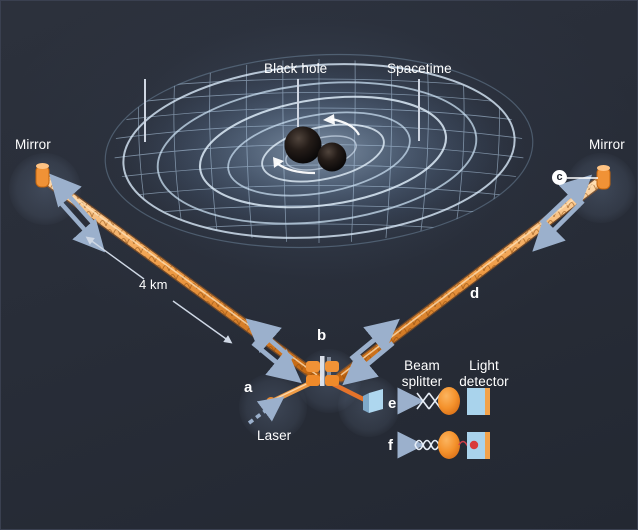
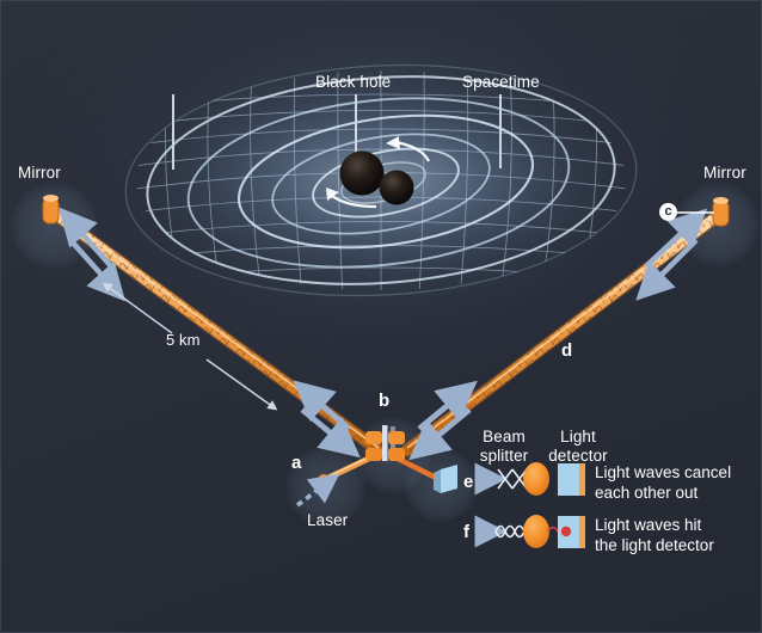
  Black hole
  Spacetime
  Mirror
  Mirror
  Laser
- 4 km
+ 5 km
  a
  b
  c
  d
  e
  f
  Beam
  splitter
  Light
  detector
+ Light waves cancel
+ each other out
+ Light waves hit
+ the light detector
